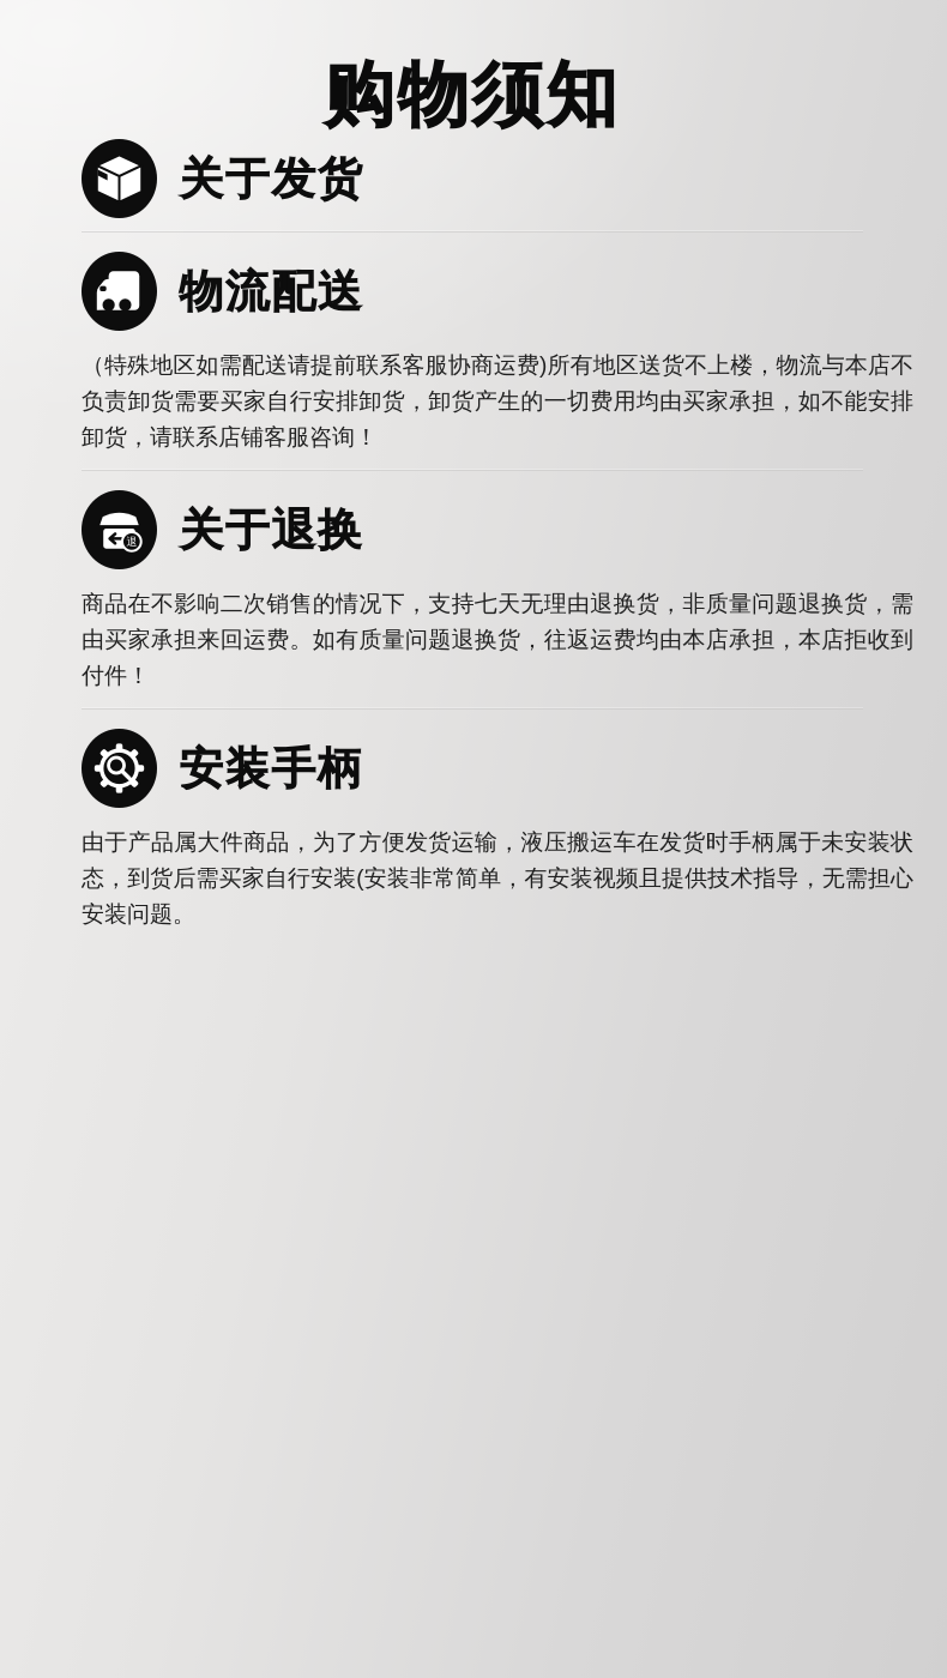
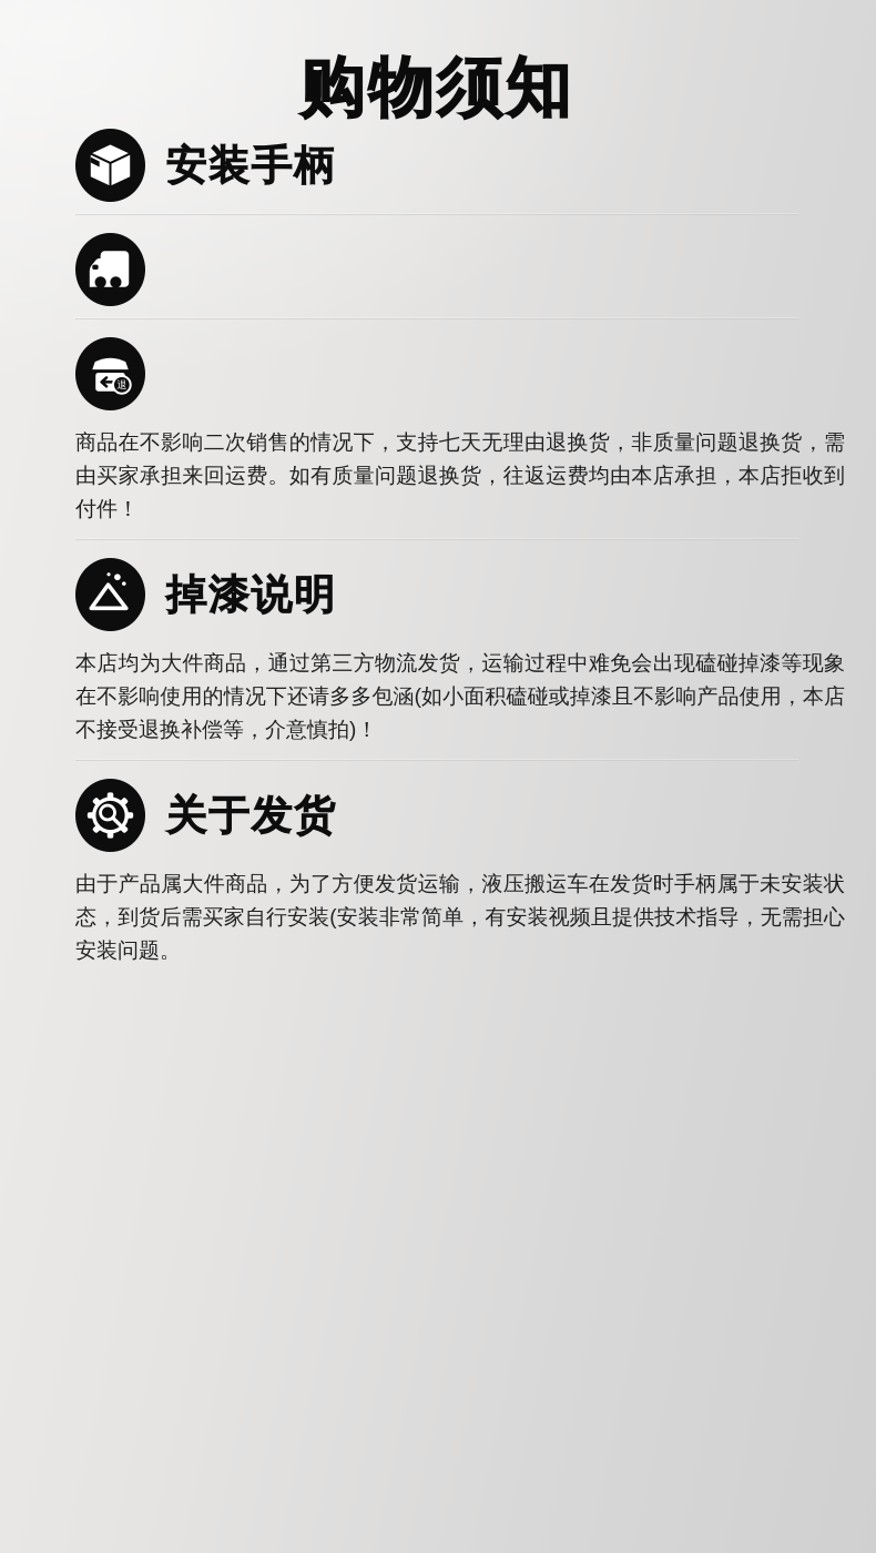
  购物须知
- 关于发货
+ 安装手柄
- 物流配送
- （特殊地区如需配送请提前联系客服协商运费)所有地区送货不上楼，物流与本店不负责卸货需要买家自行安排卸货，卸货产生的一切费用均由买家承担，如不能安排卸货，请联系店铺客服咨询！
  退
- 关于退换
  商品在不影响二次销售的情况下，支持七天无理由退换货，非质量问题退换货，需由买家承担来回运费。如有质量问题退换货，往返运费均由本店承担，本店拒收到付件！
+ 掉漆说明
+ 本店均为大件商品，通过第三方物流发货，运输过程中难免会出现磕碰掉漆等现象在不影响使用的情况下还请多多包涵(如小面积磕碰或掉漆且不影响产品使用，本店不接受退换补偿等，介意慎拍)！
- 安装手柄
+ 关于发货
  由于产品属大件商品，为了方便发货运输，液压搬运车在发货时手柄属于未安装状态，到货后需买家自行安装(安装非常简单，有安装视频且提供技术指导，无需担心安装问题。
